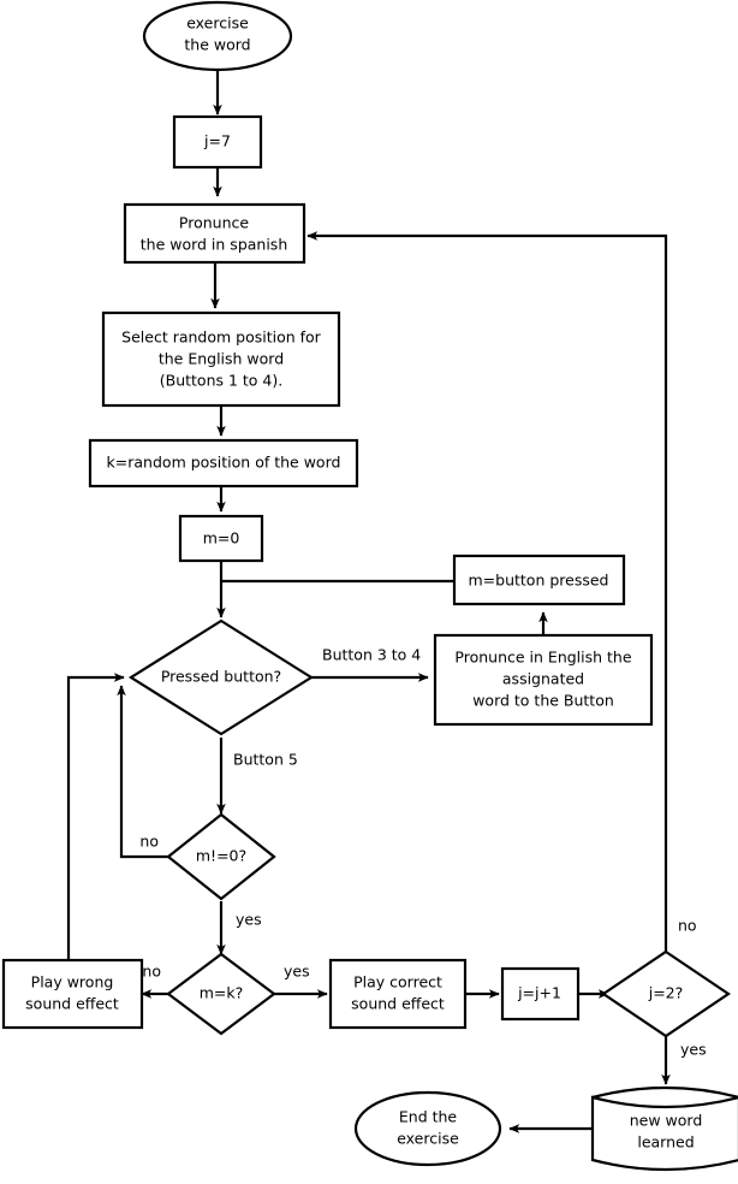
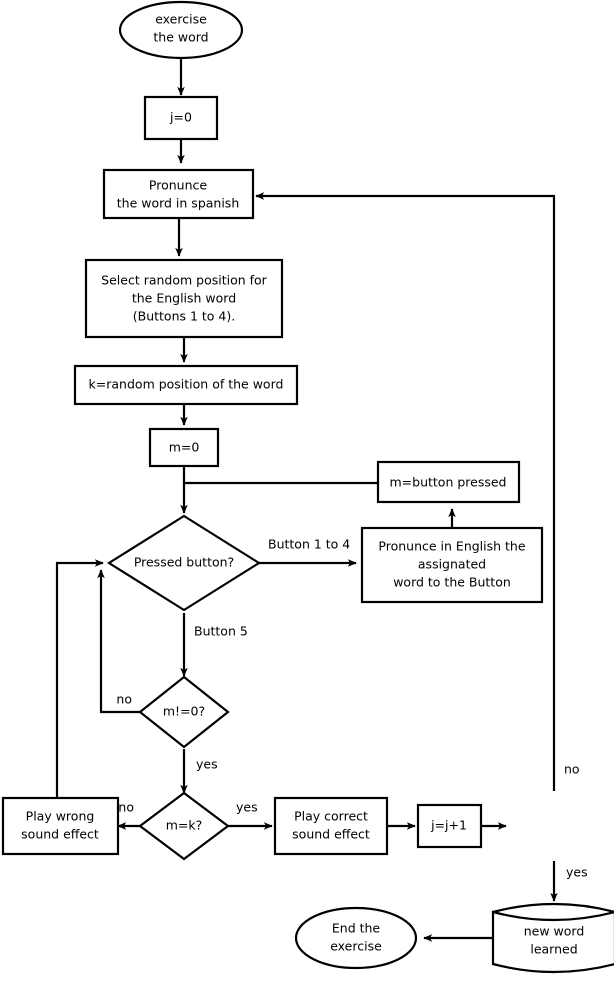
  exercise
  the word
- j=7
+ j=0
  Pronunce
  the word in spanish
  Select random position for
  the English word
  (Buttons 1 to 4).
  k=random position of the word
  m=0
  Pressed button?
  m=button pressed
  Pronunce in English the
  assignated
  word to the Button
  m!=0?
  m=k?
  Play wrong
  sound effect
  Play correct
  sound effect
  j=j+1
- j=2?
  new word
  learned
  End the
  exercise
- Button 3 to 4
+ Button 1 to 4
  Button 5
  no
  yes
  no
  yes
  no
  yes
